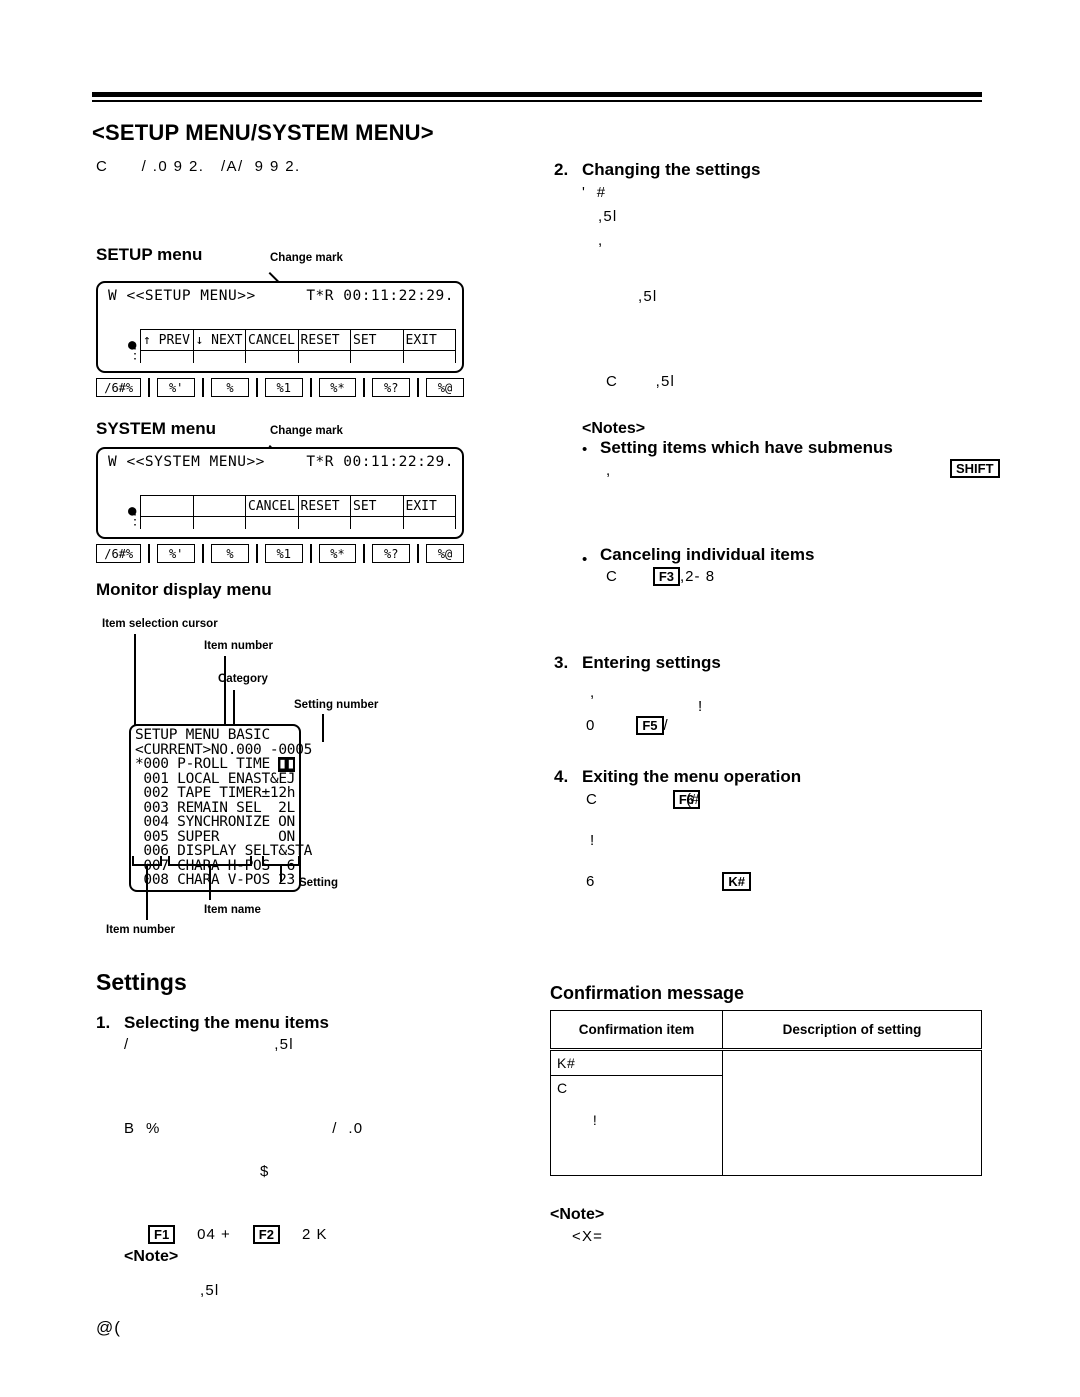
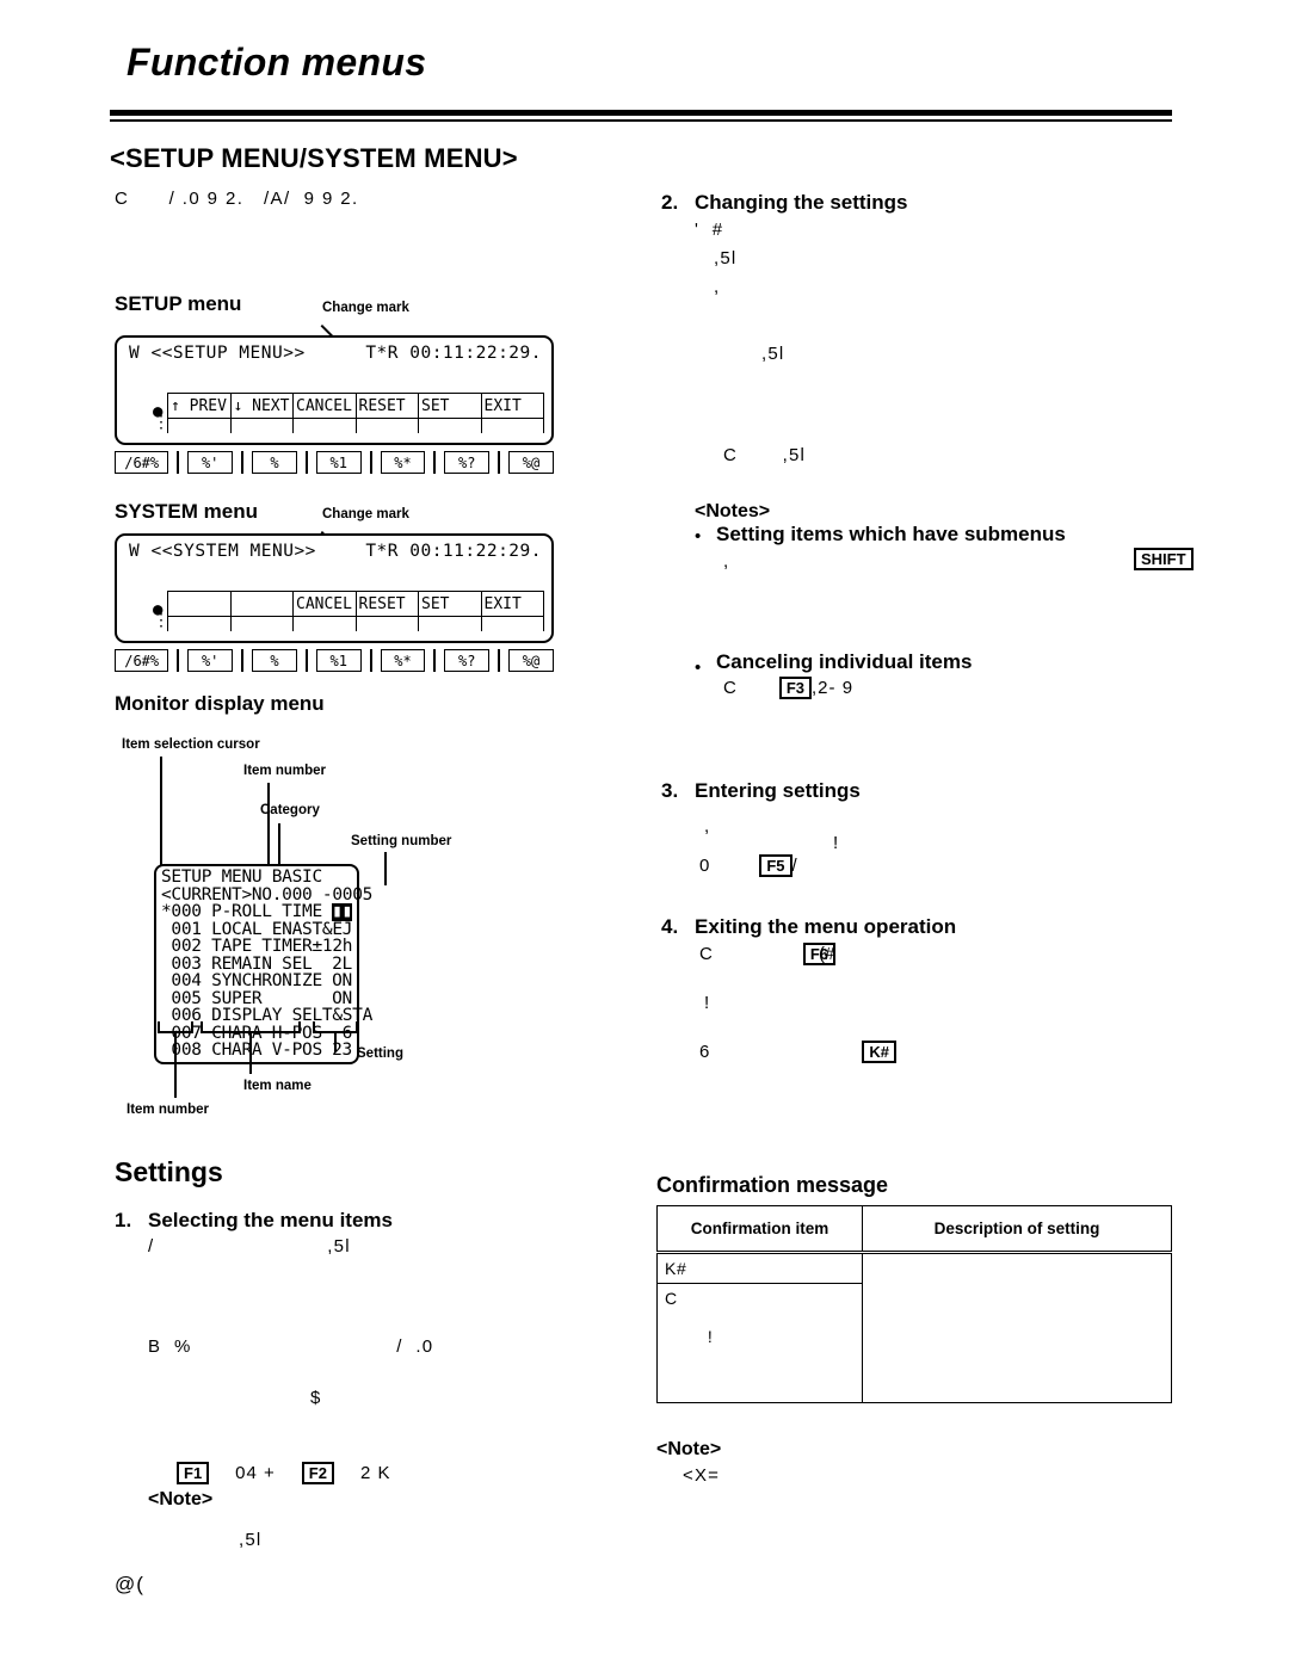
+ Function menus
  <SETUP MENU/SYSTEM MENU>
  C / .0 9 2. /A/ 9 9 2.
  SETUP menu
  Change mark
  W <<SETUP MENU>>
  T*R 00:11:22:29.
  ●
  ⋮
  ↑ PREV
  ↓ NEXT
  CANCEL
  RESET
  SET
  EXIT
  /6#%
  %'
  %
  %1
  %*
  %?
  %@
  SYSTEM menu
  Change mark
  W <<SYSTEM MENU>>
  T*R 00:11:22:29.
  ●
  ⋮
  CANCEL
  RESET
  SET
  EXIT
  /6#%
  %'
  %
  %1
  %*
  %?
  %@
  Monitor display menu
  Item selection cursor
  Item number
  Category
  Setting number
  SETUP MENU
  BASIC
  <CURRENT>
  NO.000 -
  0005
  *000 P-ROLL TIME
  ▮▮
  001 LOCAL ENA
  ST&EJ
  002 TAPE TIMER
  ±12h
  003 REMAIN SEL
  2L
  004 SYNCHRONIZE
  ON
  005 SUPER
  ON
  006 DISPLAY SEL
  T&STA
  08 CHARA V-POS
  23
  Setting
  Item name
  Item number
  Settings
  1.
  Selecting the menu items
  / ,5l
  B % / .0
  $
  F1
  04 +
  F2
  2 K
  <Note>
  ,5l
  @(
  2.
  Changing the settings
  ' #
  ,5l
  ,
  ,5l
  C ,5l
  <Notes>
  •
  Setting items which have submenus
  ,
  SHIFT
  •
  Canceling individual items
  C
  F3
- ,2- 8
+ ,2- 9
  3.
  Entering settings
  ,
  !
  0
  F5
  /
  4.
  Exiting the menu operation
  C
  F6
  (#
  !
  6
  K#
  Confirmation message
  Confirmation item	Description of setting
  K#
  C !
  <Note>
  <X=
